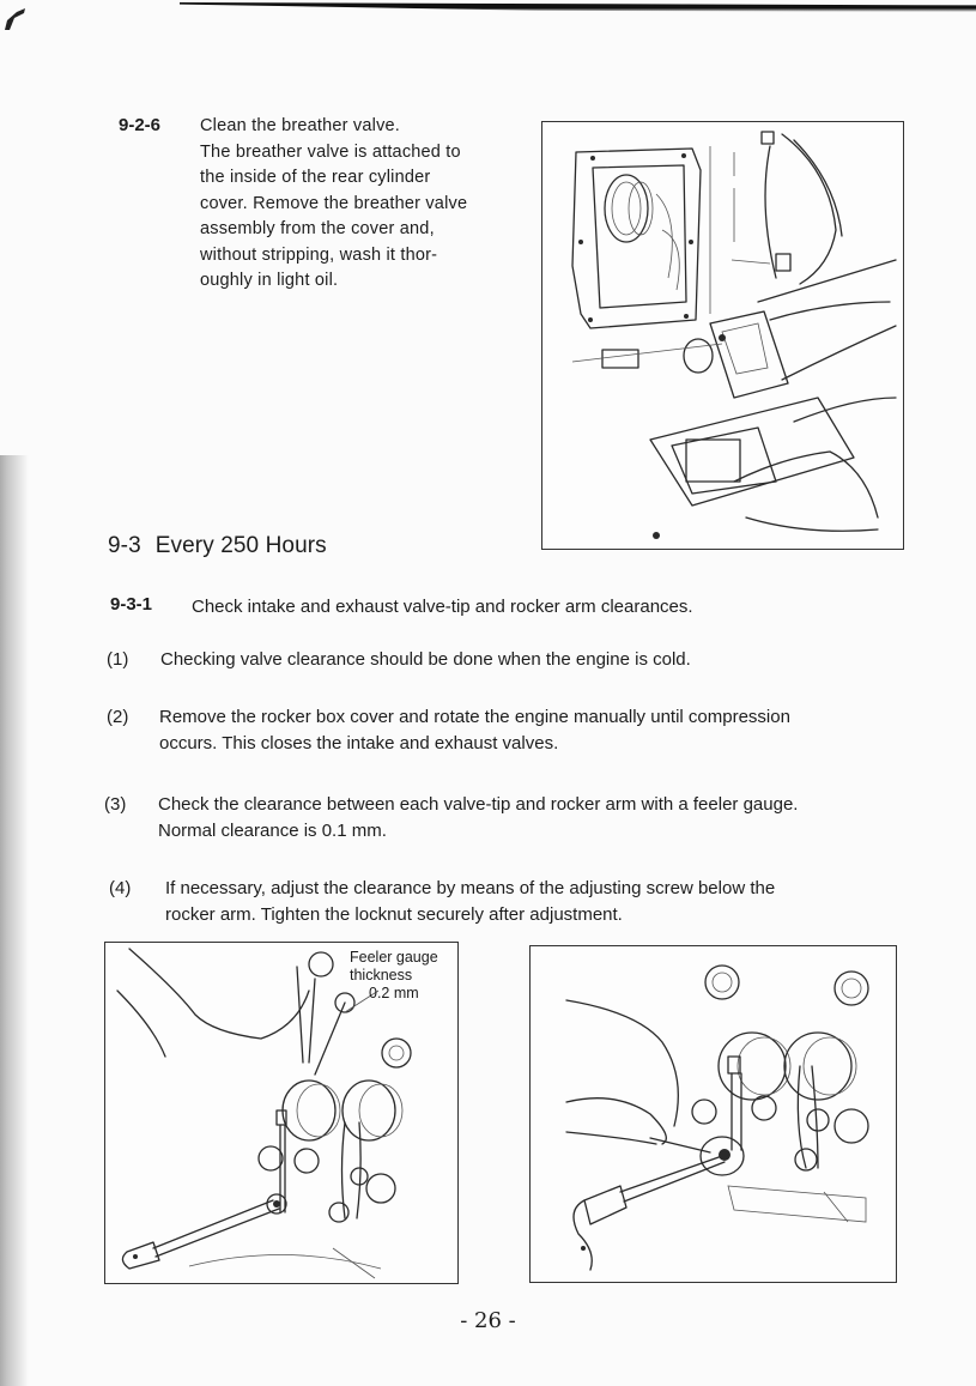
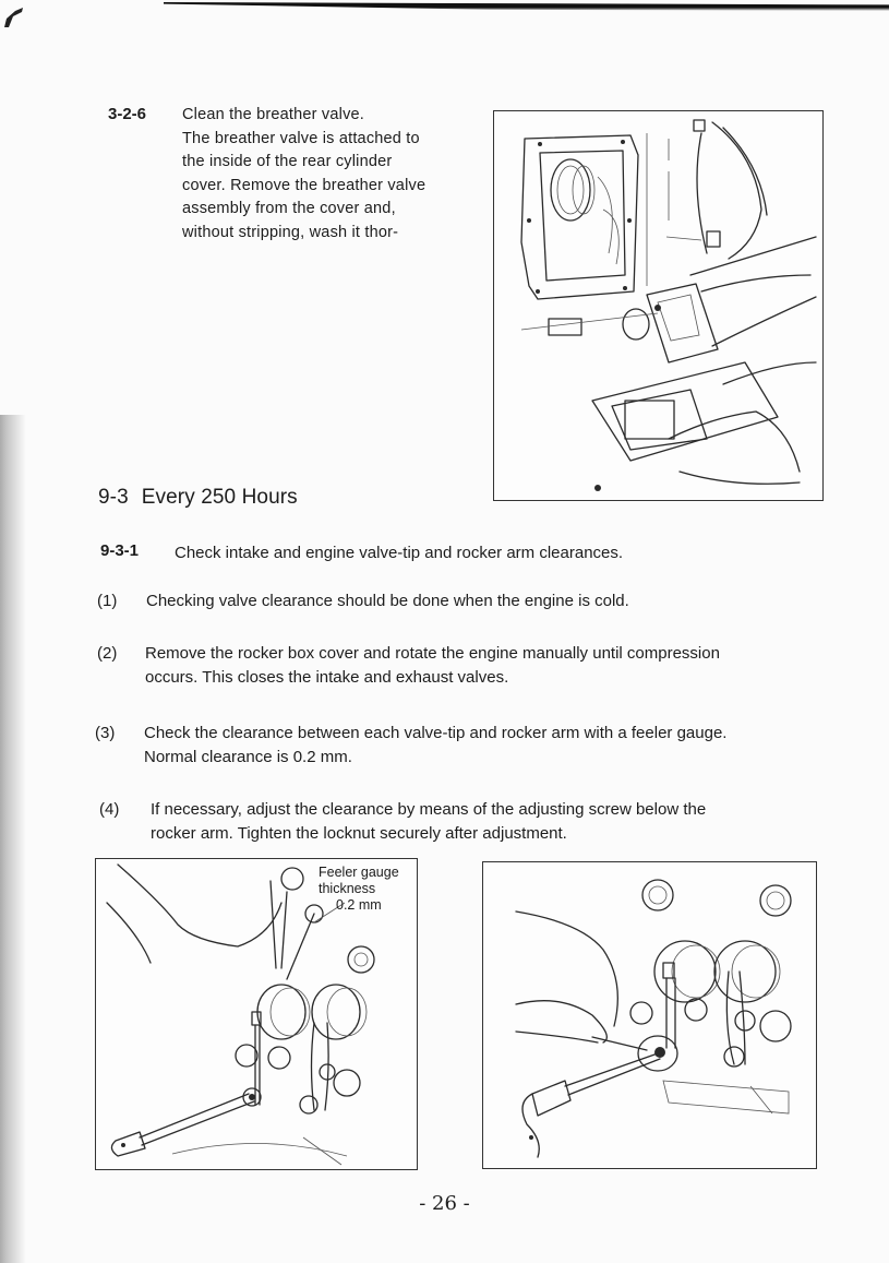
- 9-2-6
+ 3-2-6
  Clean the breather valve.
  The breather valve is attached to
  the inside of the rear cylinder
  cover. Remove the breather valve
  assembly from the cover and,
  without stripping, wash it thor-
- oughly in light oil.
  9-3 Every 250 Hours
  9-3-1
- Check intake and exhaust valve-tip and rocker arm clearances.
+ Check intake and engine valve-tip and rocker arm clearances.
  (1)
  Checking valve clearance should be done when the engine is cold.
  (2)
  Remove the rocker box cover and rotate the engine manually until compression
  occurs. This closes the intake and exhaust valves.
  (3)
  Check the clearance between each valve-tip and rocker arm with a feeler gauge.
- Normal clearance is 0.1 mm.
+ Normal clearance is 0.2 mm.
  (4)
  If necessary, adjust the clearance by means of the adjusting screw below the
  rocker arm. Tighten the locknut securely after adjustment.
  Feeler gauge
  thickness
  0.2 mm
  - 26 -
